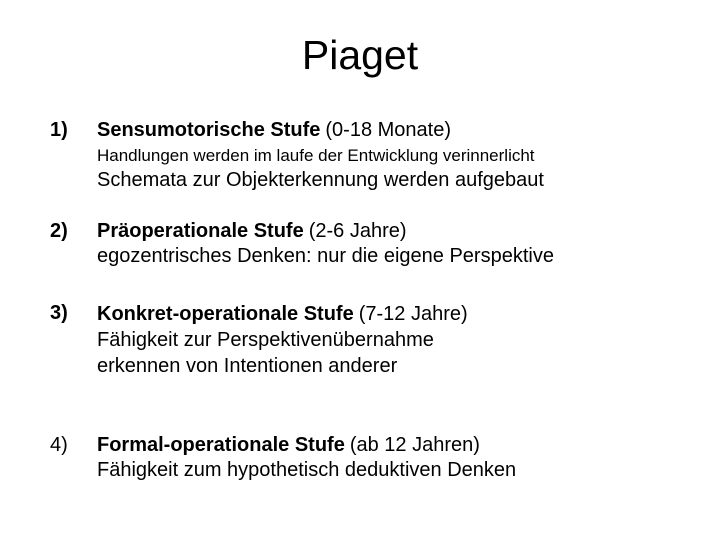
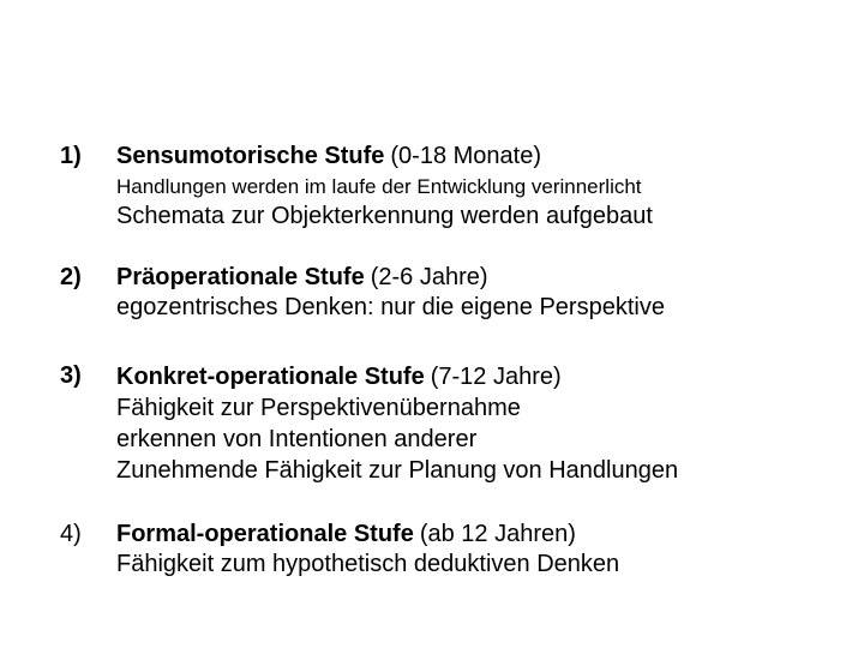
- Piaget
  1)
  Sensumotorische Stufe (0-18 Monate)
  Handlungen werden im laufe der Entwicklung verinnerlicht
  Schemata zur Objekterkennung werden aufgebaut
  2)
  Präoperationale Stufe (2-6 Jahre)
  egozentrisches Denken: nur die eigene Perspektive
  3)
  Konkret-operationale Stufe (7-12 Jahre)
  Fähigkeit zur Perspektivenübernahme
  erkennen von Intentionen anderer
+ Zunehmende Fähigkeit zur Planung von Handlungen
  4)
  Formal-operationale Stufe (ab 12 Jahren)
  Fähigkeit zum hypothetisch deduktiven Denken
